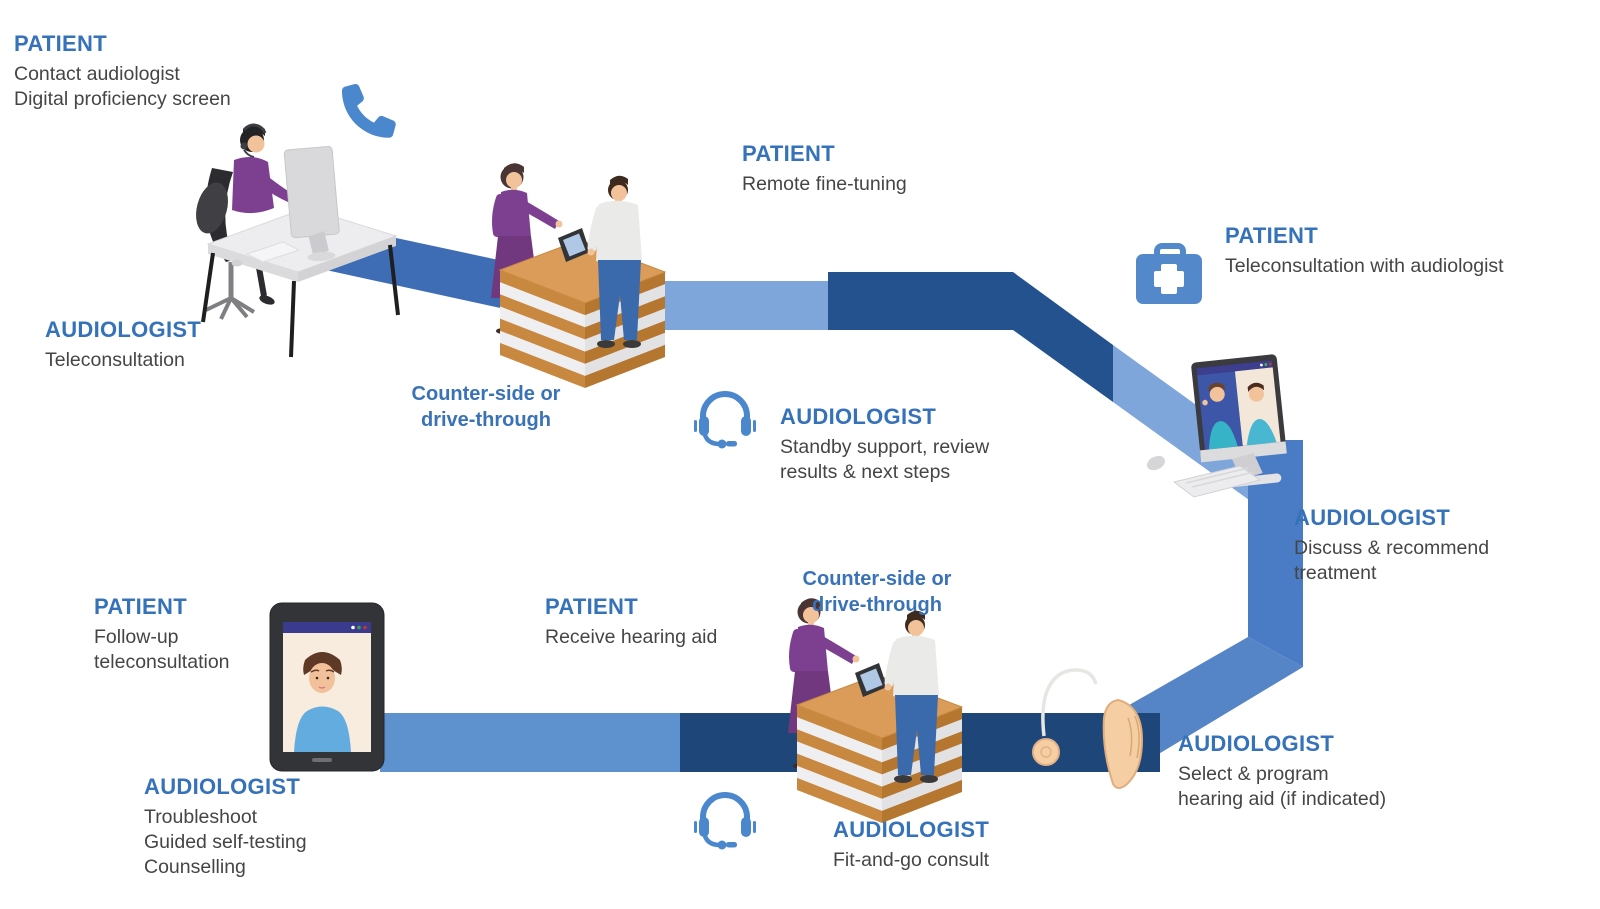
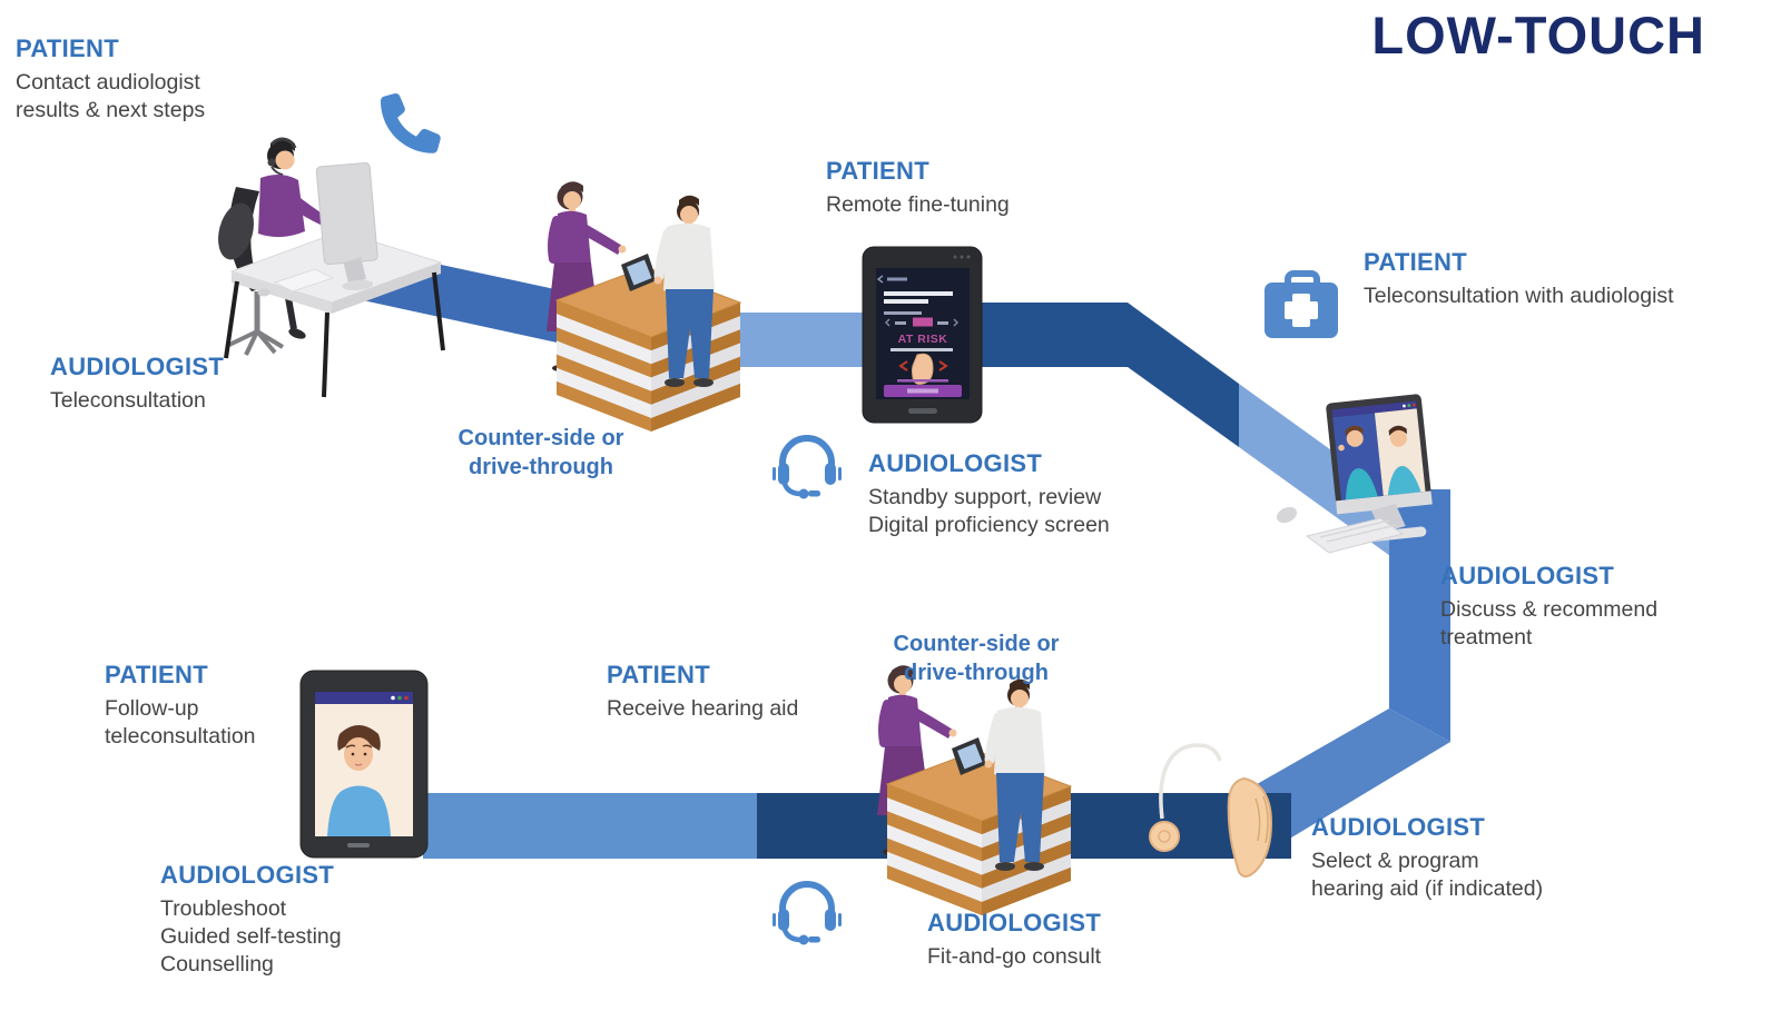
+ AT RISK
+ LOW-TOUCH
  PATIENT
  Contact audiologist
- Digital proficiency screen
+ results & next steps
  AUDIOLOGIST
  Teleconsultation
  Counter-side or
  drive-through
  PATIENT
  Remote fine-tuning
  AUDIOLOGIST
  Standby support, review
- results & next steps
+ Digital proficiency screen
  PATIENT
  Teleconsultation with audiologist
  AUDIOLOGIST
  Discuss & recommend
  treatment
  AUDIOLOGIST
  Select & program
  hearing aid (if indicated)
  Counter-side or
  drive-through
  AUDIOLOGIST
  Fit-and-go consult
  PATIENT
  Receive hearing aid
  PATIENT
  Follow-up
  teleconsultation
  AUDIOLOGIST
  Troubleshoot
  Guided self-testing
  Counselling
